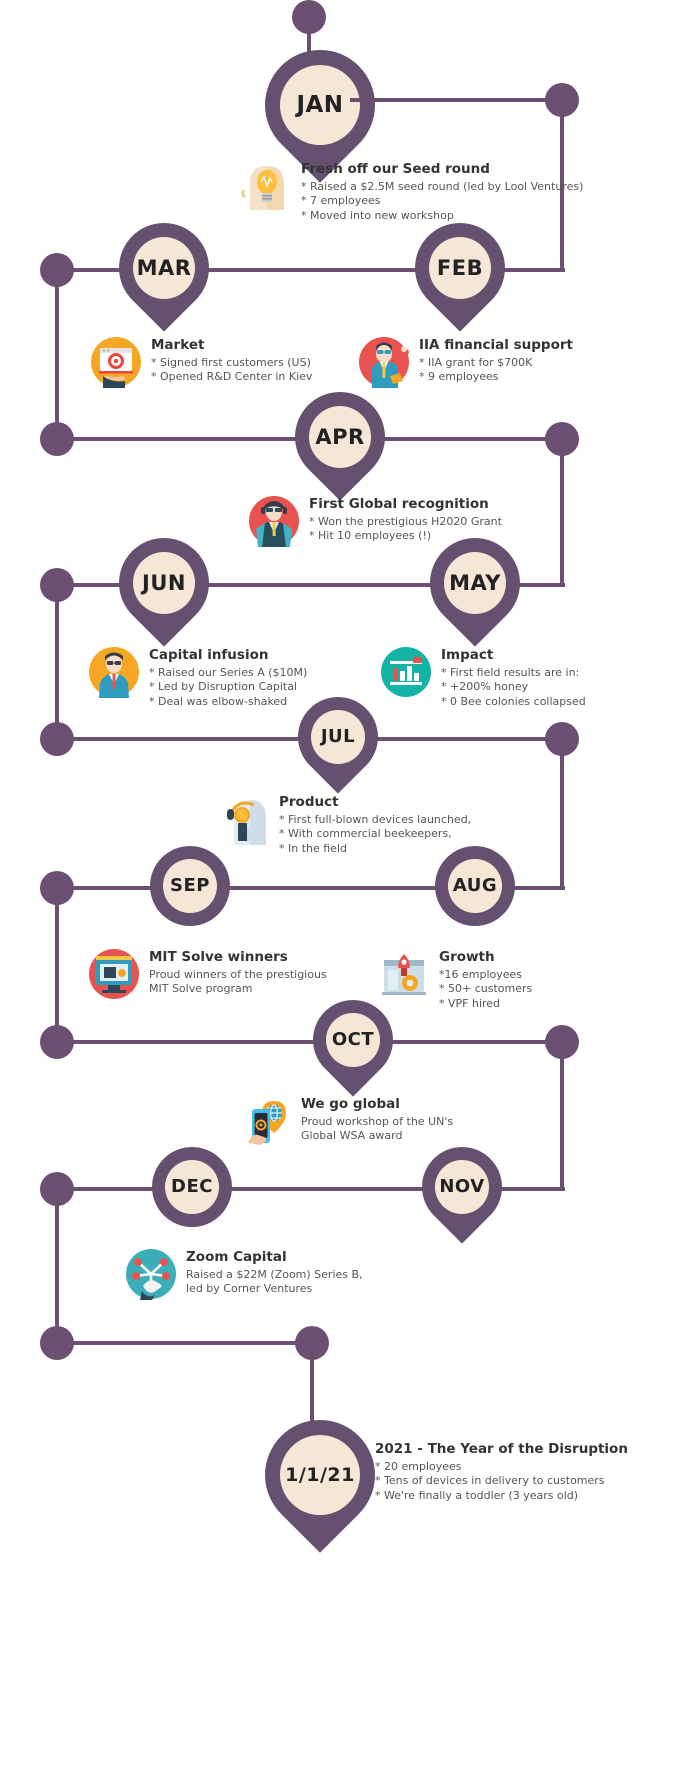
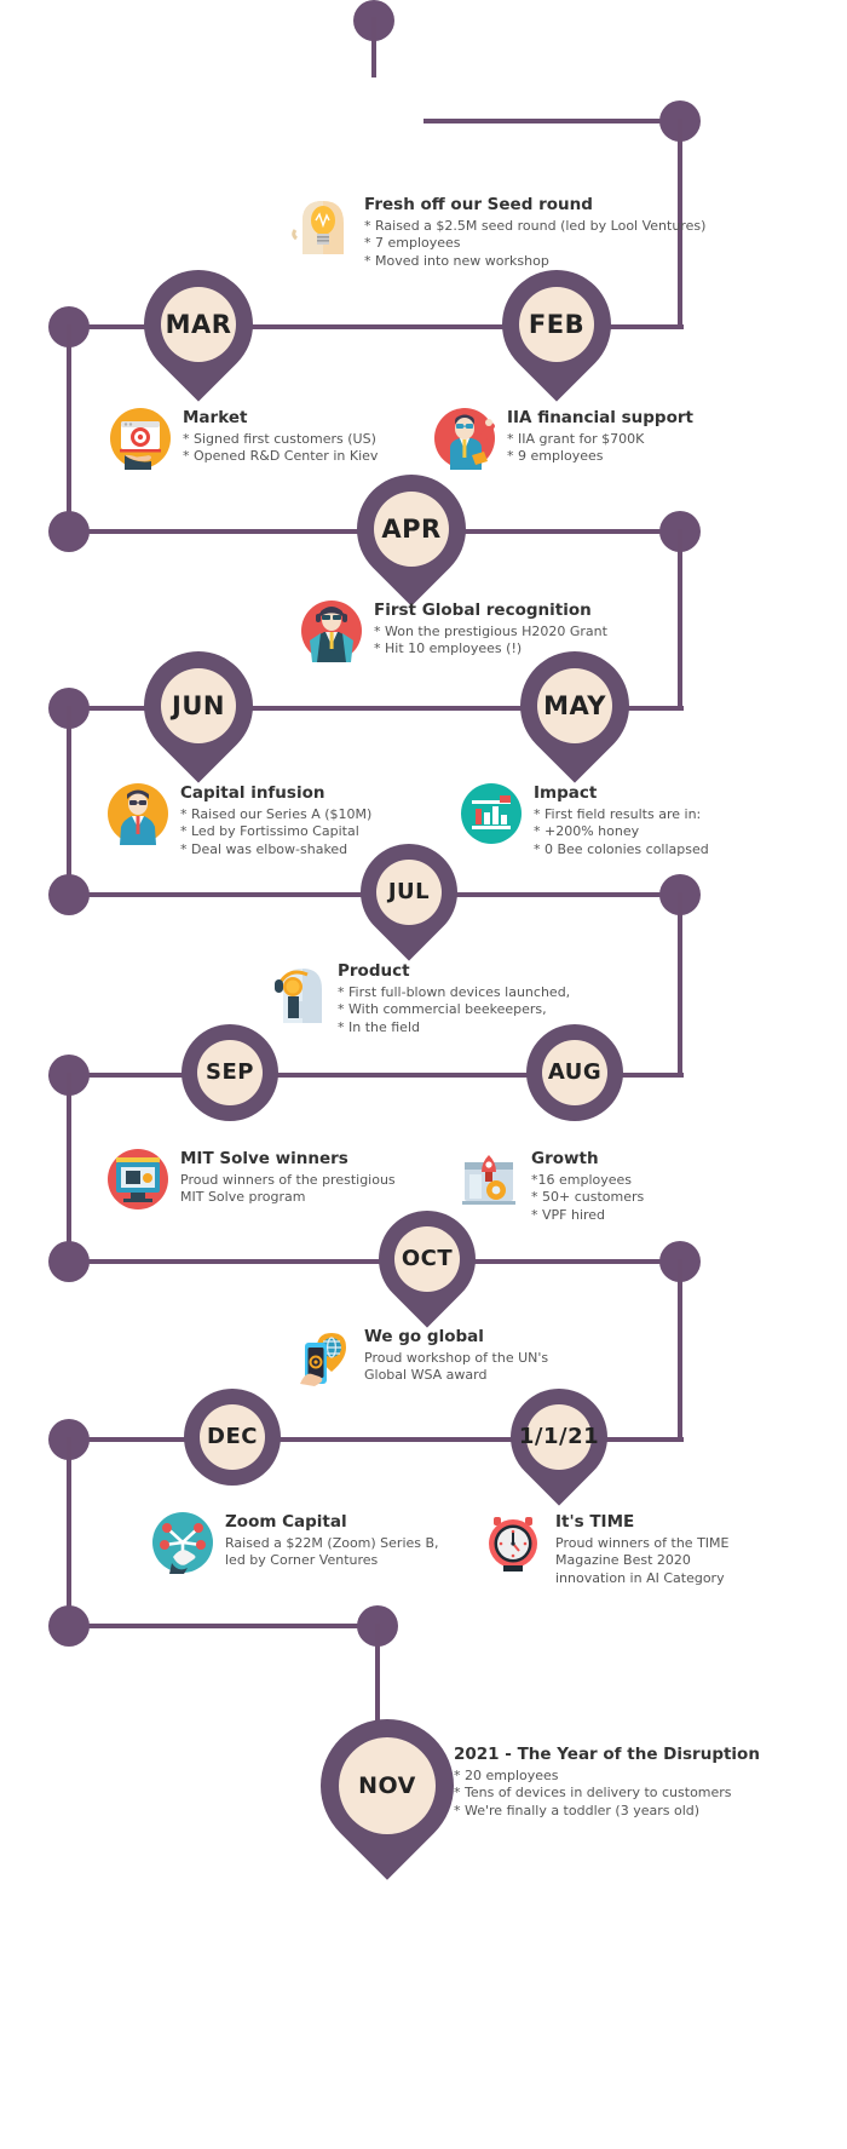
- JAN
  Fresh off our Seed round
  * Raised a $2.5M seed round (led by Lool Ventures)
  * 7 employees
  * Moved into new workshop
  MAR
  FEB
  Market
  * Signed first customers (US)
  * Opened R&D Center in Kiev
  IIA financial support
  * IIA grant for $700K
  * 9 employees
  APR
  First Global recognition
  * Won the prestigious H2020 Grant
  * Hit 10 employees (!)
  JUN
  MAY
  Capital infusion
  * Raised our Series A ($10M)
- * Led by Disruption Capital
+ * Led by Fortissimo Capital
  * Deal was elbow-shaked
  Impact
  * First field results are in:
  * +200% honey
  * 0 Bee colonies collapsed
  JUL
  Product
  * First full-blown devices launched,
  * With commercial beekeepers,
  * In the field
  SEP
  AUG
  MIT Solve winners
  Proud winners of the prestigious
  MIT Solve program
  Growth
  *16 employees
  * 50+ customers
  * VPF hired
  OCT
  We go global
  Proud workshop of the UN's
  Global WSA award
  DEC
- NOV
+ 1/1/21
  Zoom Capital
  Raised a $22M (Zoom) Series B,
  led by Corner Ventures
+ It's TIME
+ Proud winners of the TIME
+ Magazine Best 2020
+ innovation in AI Category
- 1/1/21
+ NOV
  2021 - The Year of the Disruption
  * 20 employees
  * Tens of devices in delivery to customers
  * We're finally a toddler (3 years old)
